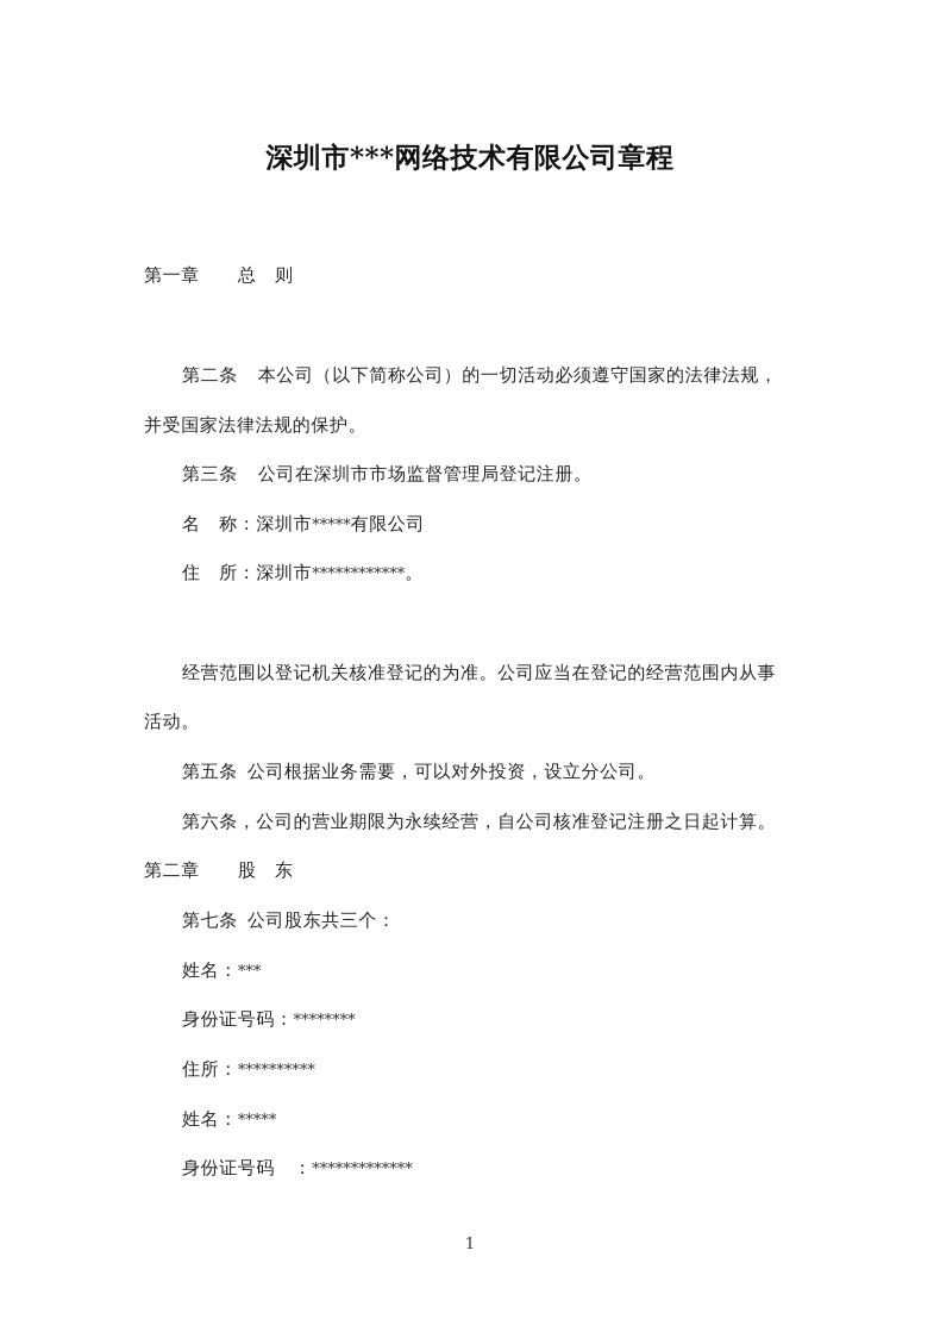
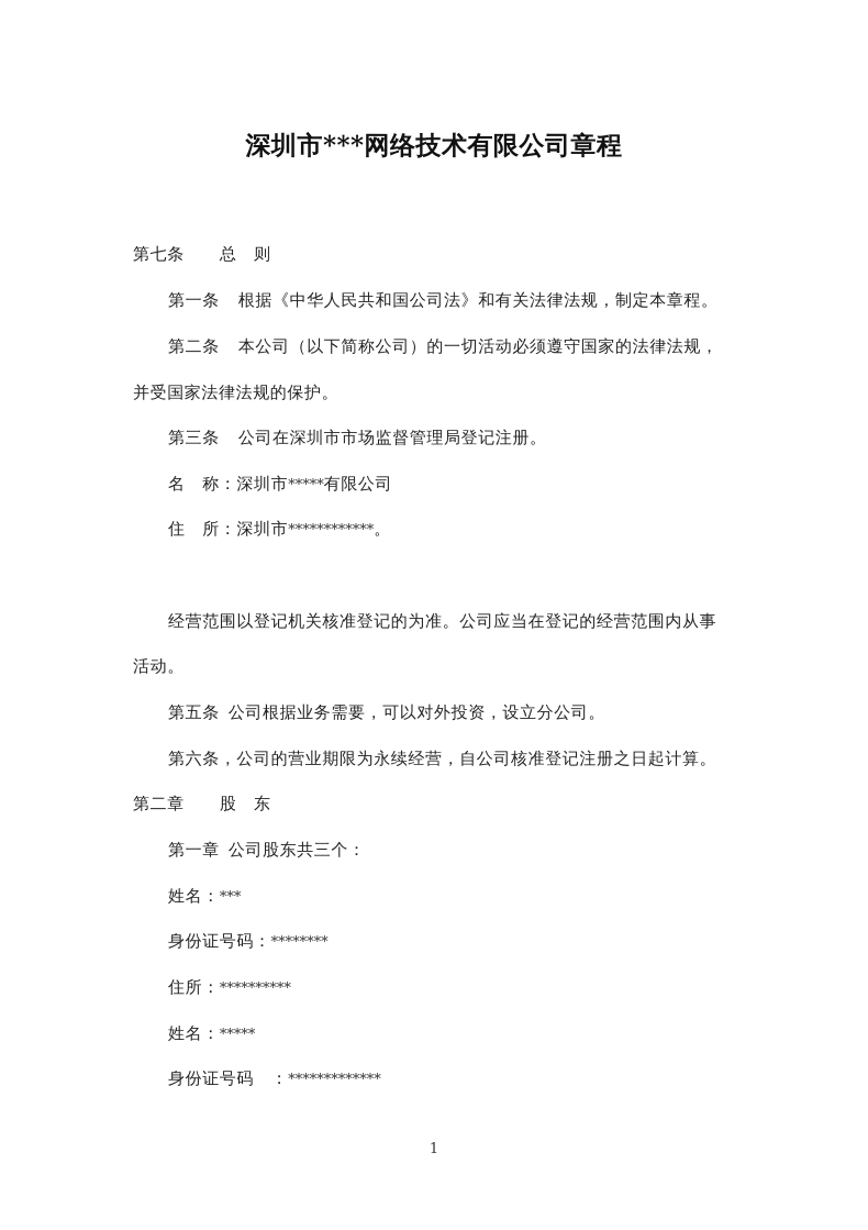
  深圳市***网络技术有限公司章程
- 第一章 总 则
+ 第七条 总 则
+ 第一条 根据《中华人民共和国公司法》和有关法律法规，制定本章程。
  第二条 本公司（以下简称公司）的一切活动必须遵守国家的法律法规，
  并受国家法律法规的保护。
  第三条 公司在深圳市市场监督管理局登记注册。
  名 称：深圳市*****有限公司
  住 所：深圳市************。
  经营范围以登记机关核准登记的为准。公司应当在登记的经营范围内从事
  活动。
  第五条 公司根据业务需要，可以对外投资，设立分公司。
  第六条，公司的营业期限为永续经营，自公司核准登记注册之日起计算。
  第二章 股 东
- 第七条 公司股东共三个：
+ 第一章 公司股东共三个：
  姓名：***
  身份证号码：********
  住所：**********
  姓名：*****
  身份证号码 ：*************
  1
